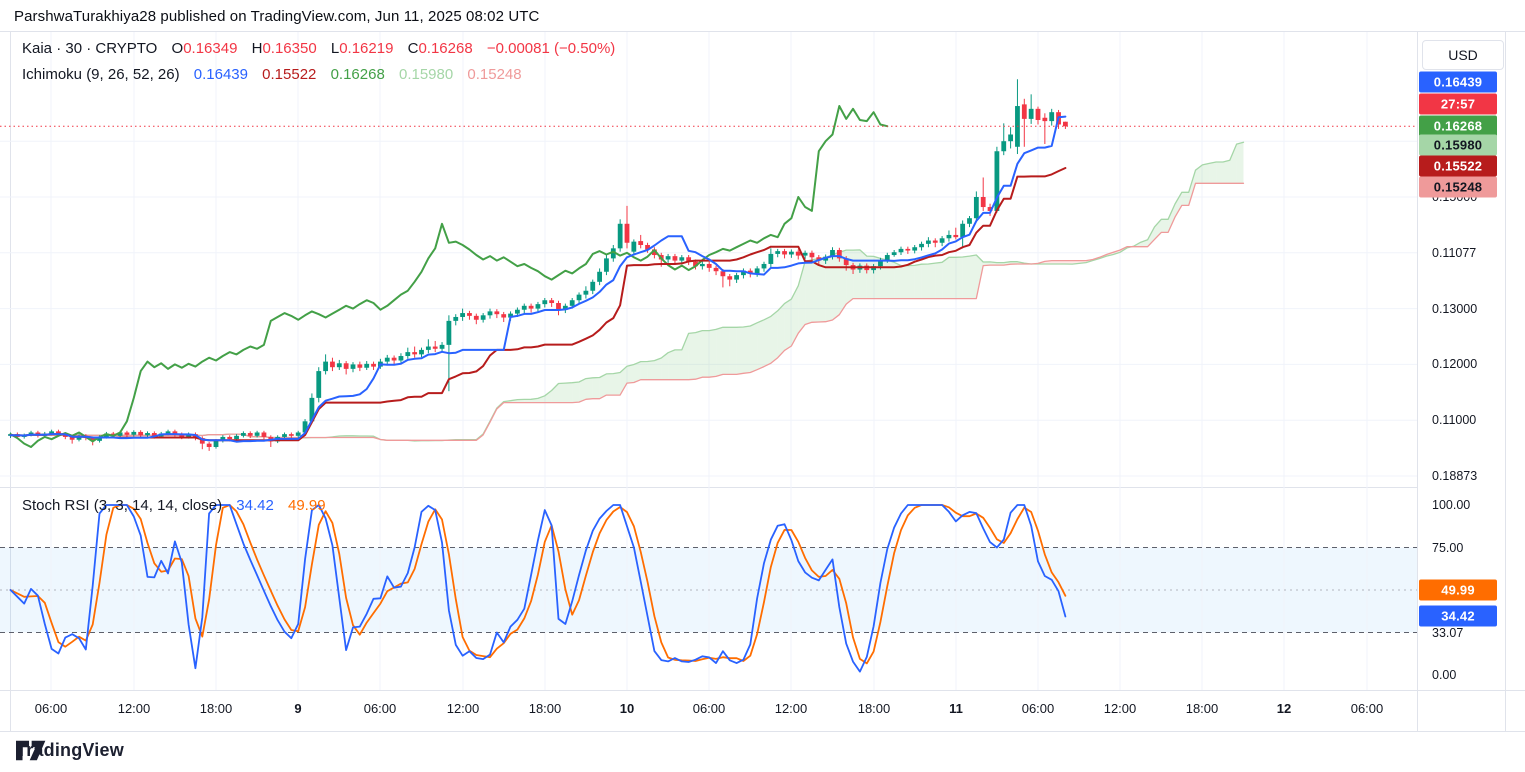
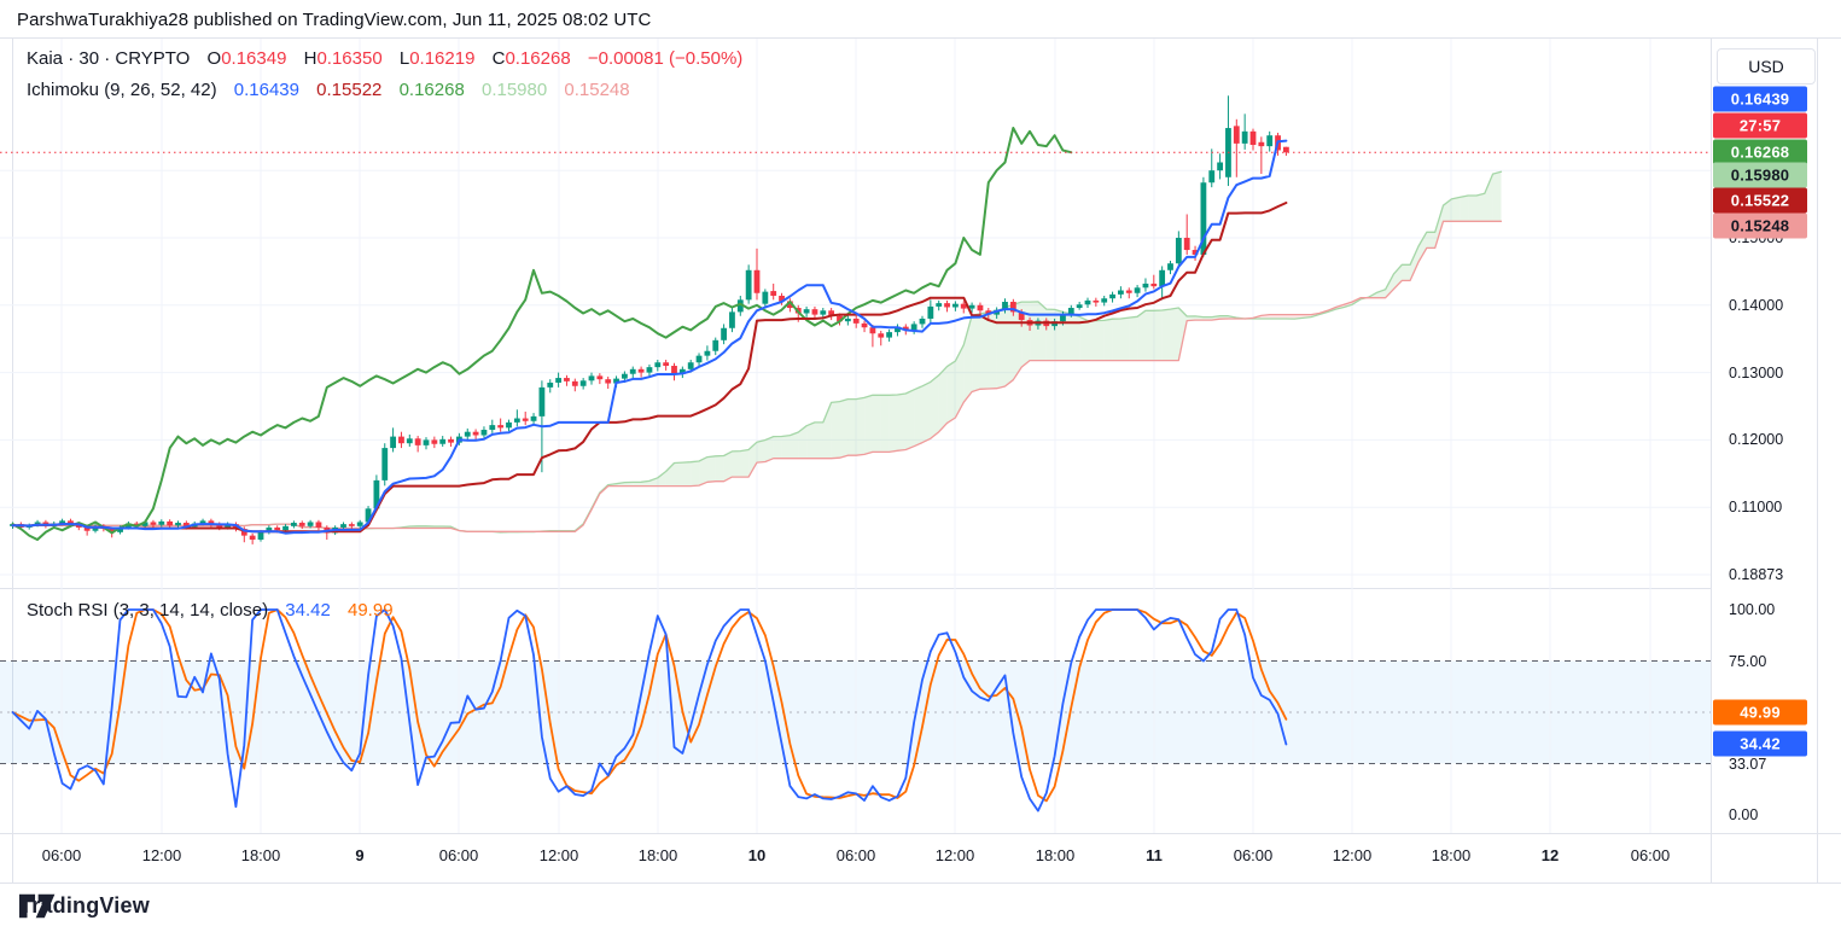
  ParshwaTurakhiya28 published on TradingView.com, Jun 11, 2025 08:02 UTC
  Kaia · 30 · CRYPTO O0.16349 H0.16350 L0.16219 C0.16268 −0.00081 (−0.50%)
- Ichimoku (9, 26, 52, 26) 0.16439 0.15522 0.16268 0.15980 0.15248
+ Ichimoku (9, 26, 52, 42) 0.16439 0.15522 0.16268 0.15980 0.15248
  Stoch RSI (3, 3, 14, 14, close) 34.42 49.99
  USD
- 0.11077
+ 0.14000
  0.13000
  0.12000
  0.11000
  0.18873
  100.00
  75.00
  33.07
  0.00
  0.16439
  27:57
  0.16268
  0.15980
  0.15522
  0.15248
  49.99
  34.42
  06:00
  12:00
  18:00
  9
  06:00
  12:00
  18:00
  10
  06:00
  12:00
  18:00
  11
  06:00
  12:00
  18:00
  12
  06:00
  rdingView
